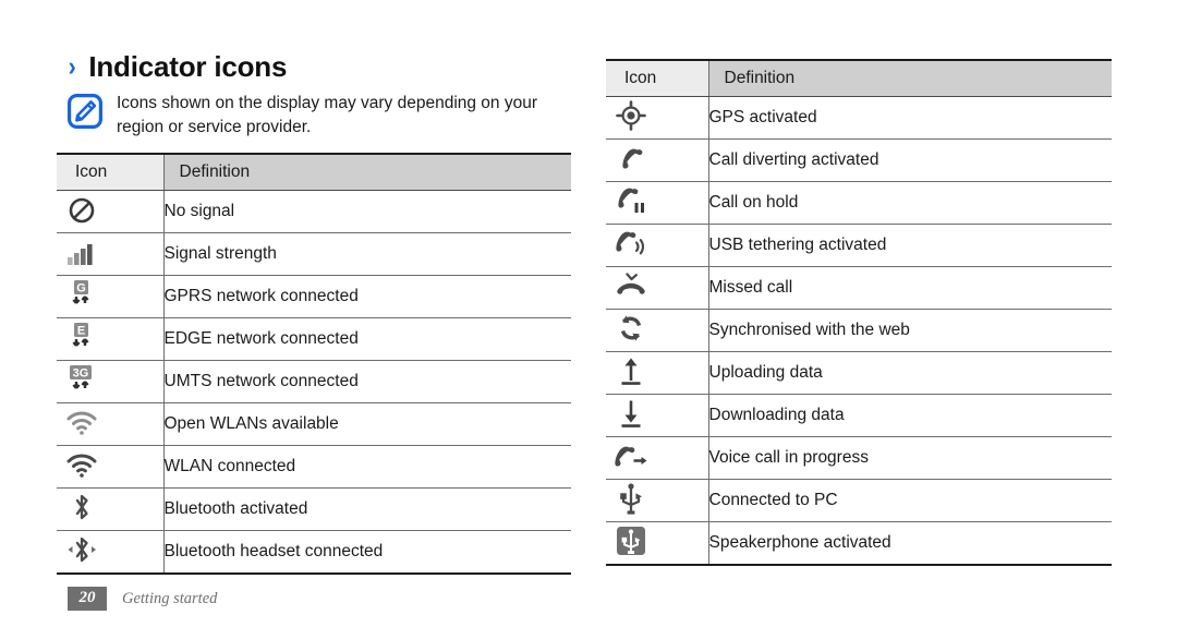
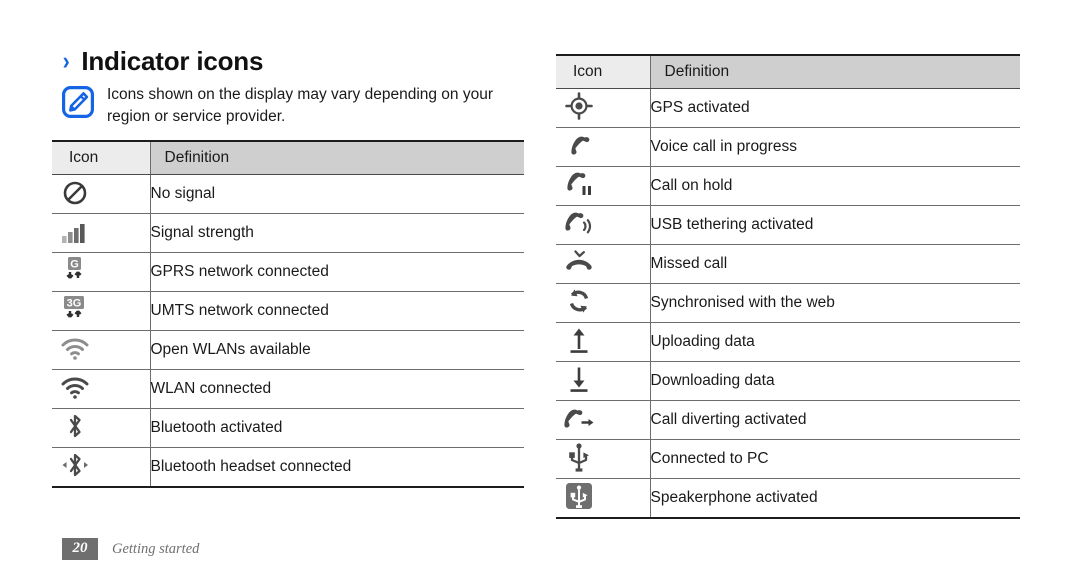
  ›
  Indicator icons
  Icons shown on the display may vary depending on your region or service provider.
  Icon	Definition
  	No signal
  	Signal strength
  G	GPRS network connected
- E	EDGE network connected
  3G	UMTS network connected
  	Open WLANs available
  	WLAN connected
  	Bluetooth activated
  	Bluetooth headset connected
  Icon	Definition
  	GPS activated
- 	Call diverting activated
+ 	Voice call in progress
  	Call on hold
  	USB tethering activated
  	Missed call
  	Synchronised with the web
  	Uploading data
  	Downloading data
- 	Voice call in progress
+ 	Call diverting activated
  	Connected to PC
  	Speakerphone activated
  20
  Getting started
